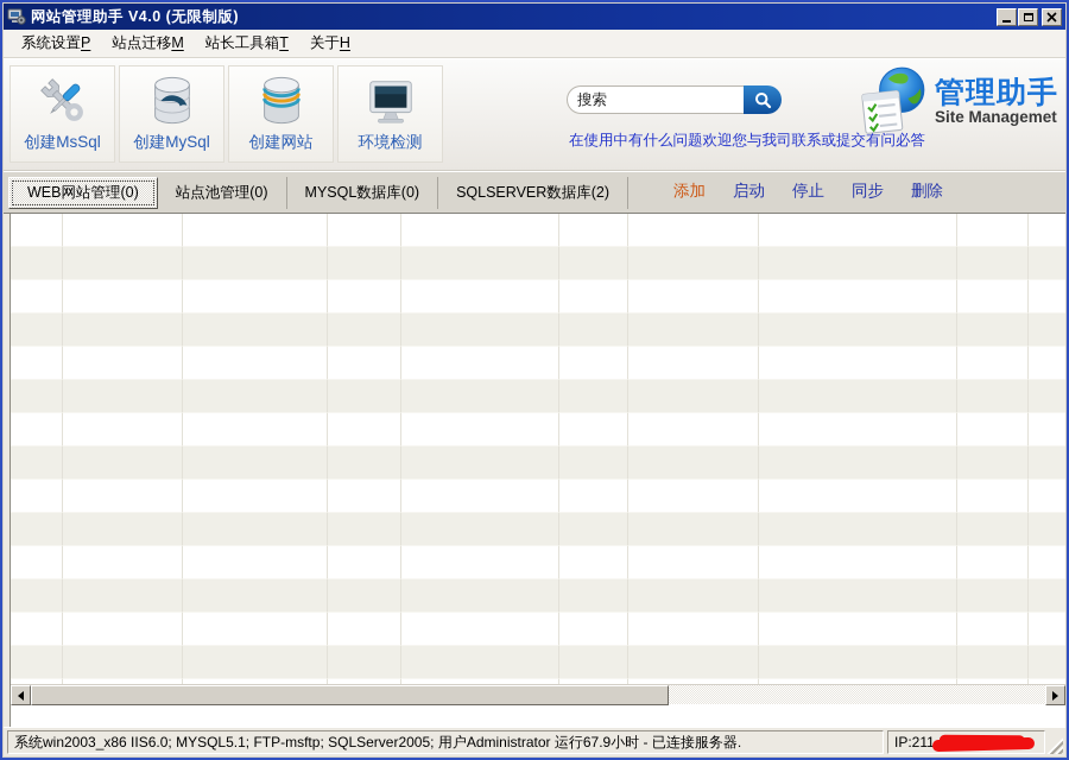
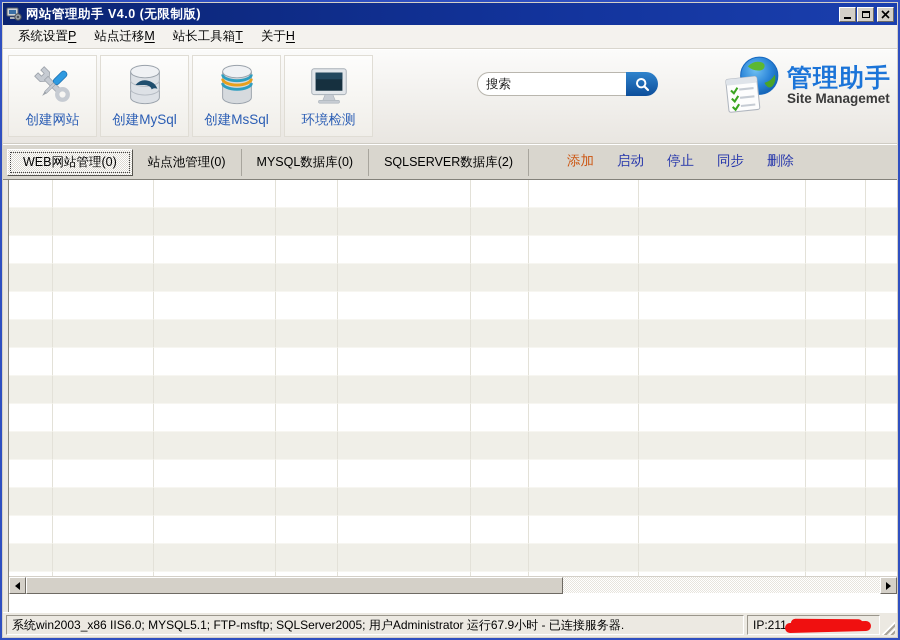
  网站管理助手 V4.0 (无限制版)
  系统设置P
  站点迁移M
  站长工具箱T
  关于H
- 创建MsSql
+ 创建网站
  创建MySql
- 创建网站
+ 创建MsSql
  环境检测
  搜索
- 在使用中有什么问题欢迎您与我司联系或提交有问必答
  管理助手
  Site Managemet
  WEB网站管理(0)
  站点池管理(0)
  MYSQL数据库(0)
  SQLSERVER数据库(2)
  添加
  启动
  停止
  同步
  删除
  系统win2003_x86 IIS6.0; MYSQL5.1; FTP-msftp; SQLServer2005; 用户Administrator 运行67.9小时 - 已连接服务器.
  IP:211
